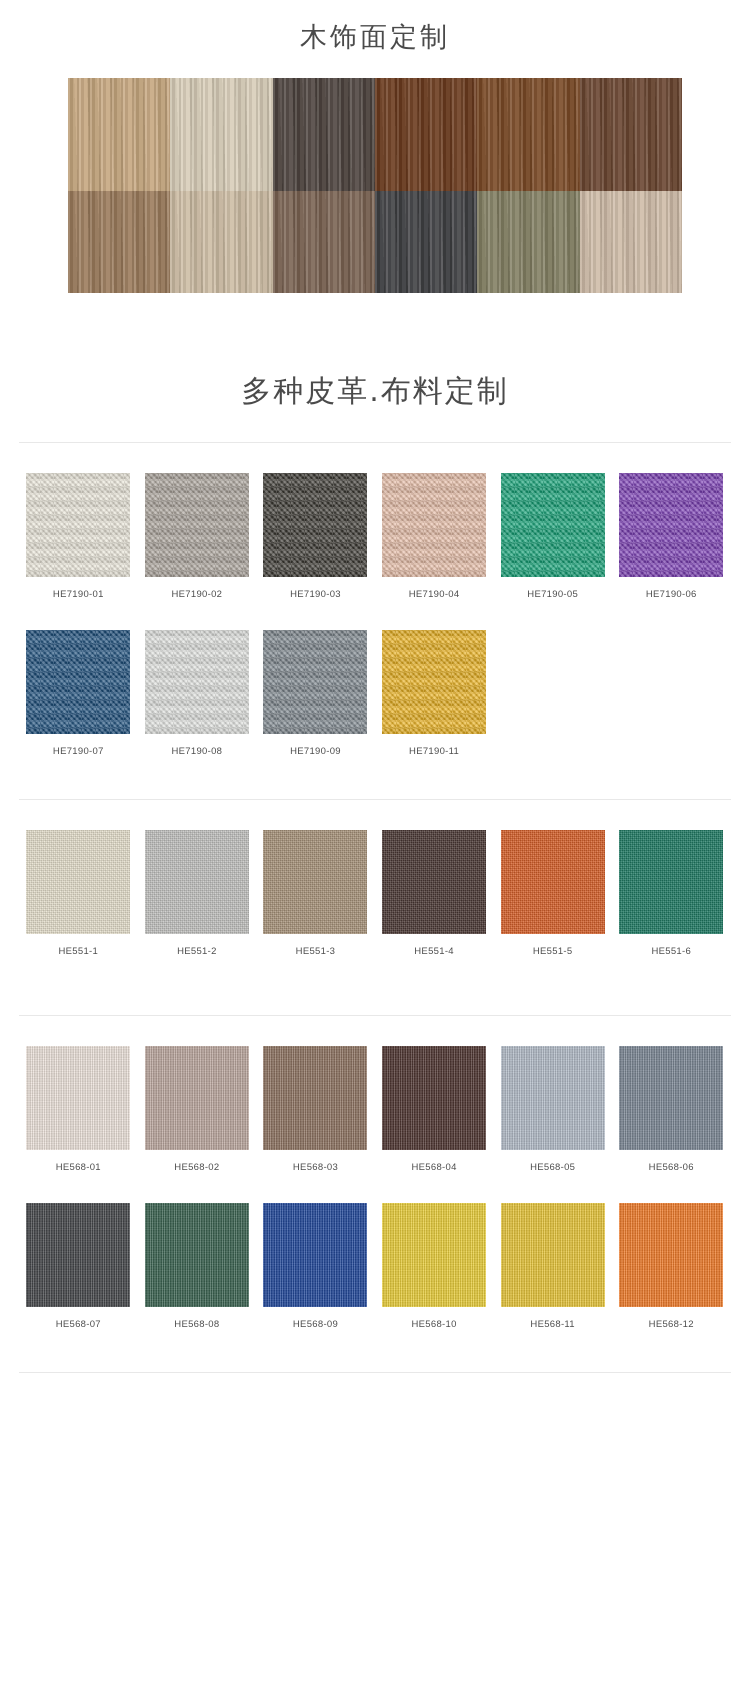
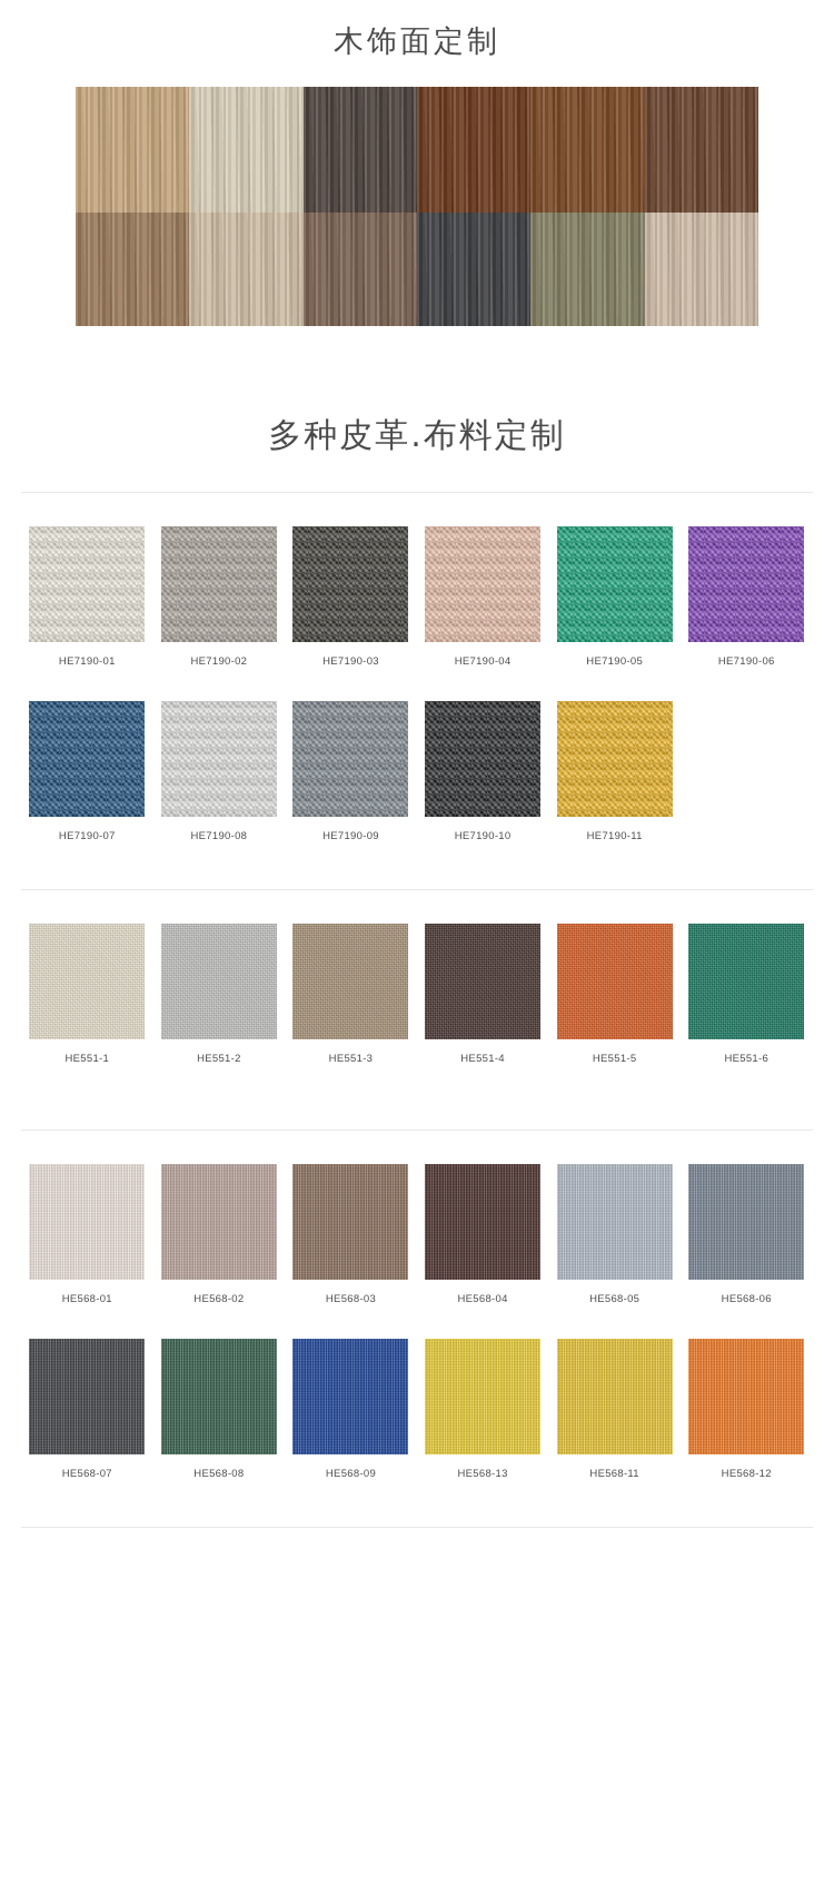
  木饰面定制
  多种皮革.布料定制
  HE7190-01
  HE7190-02
  HE7190-03
  HE7190-04
  HE7190-05
  HE7190-06
  HE7190-07
  HE7190-08
  HE7190-09
+ HE7190-10
  HE7190-11
  HE551-1
  HE551-2
  HE551-3
  HE551-4
  HE551-5
  HE551-6
  HE568-01
  HE568-02
  HE568-03
  HE568-04
  HE568-05
  HE568-06
  HE568-07
  HE568-08
  HE568-09
- HE568-10
+ HE568-13
  HE568-11
  HE568-12
